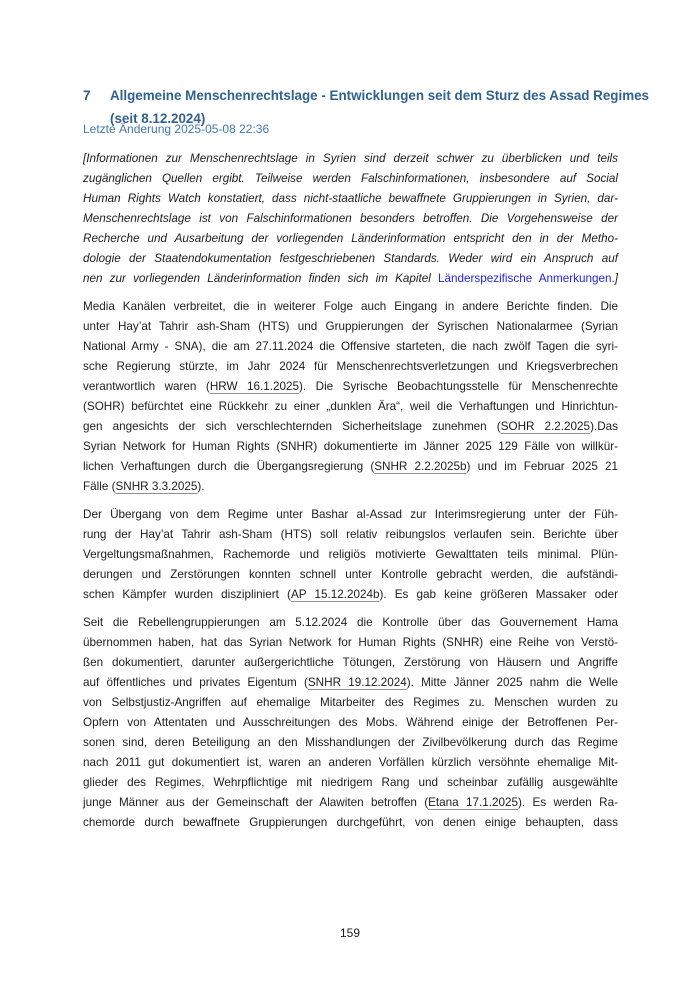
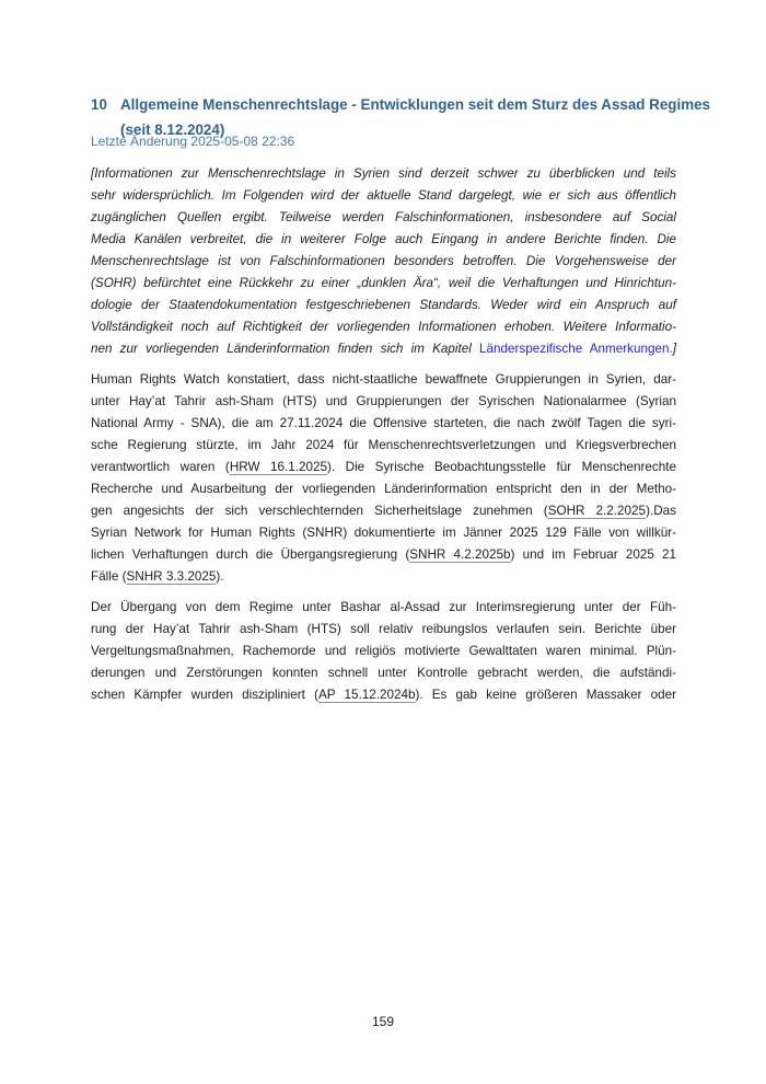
- 7
+ 10
  Allgemeine Menschenrechtslage - Entwicklungen seit dem Sturz des Assad Regimes
  (seit 8.12.2024)
  Letzte Änderung 2025-05-08 22:36
  [Informationen zur Menschenrechtslage in Syrien sind derzeit schwer zu überblicken und teils
+ sehr widersprüchlich. Im Folgenden wird der aktuelle Stand dargelegt, wie er sich aus öffentlich
  zugänglichen Quellen ergibt. Teilweise werden Falschinformationen, insbesondere auf Social
- Human Rights Watch konstatiert, dass nicht-staatliche bewaffnete Gruppierungen in Syrien, dar-
+ Media Kanälen verbreitet, die in weiterer Folge auch Eingang in andere Berichte finden. Die
  Menschenrechtslage ist von Falschinformationen besonders betroffen. Die Vorgehensweise der
- Recherche und Ausarbeitung der vorliegenden Länderinformation entspricht den in der Metho-
+ (SOHR) befürchtet eine Rückkehr zu einer „dunklen Ära“, weil die Verhaftungen und Hinrichtun-
  dologie der Staatendokumentation festgeschriebenen Standards. Weder wird ein Anspruch auf
+ Vollständigkeit noch auf Richtigkeit der vorliegenden Informationen erhoben. Weitere Informatio-
  nen zur vorliegenden Länderinformation finden sich im Kapitel Länderspezifische Anmerkungen.]
- Media Kanälen verbreitet, die in weiterer Folge auch Eingang in andere Berichte finden. Die
+ Human Rights Watch konstatiert, dass nicht-staatliche bewaffnete Gruppierungen in Syrien, dar-
  unter Hay’at Tahrir ash-Sham (HTS) und Gruppierungen der Syrischen Nationalarmee (Syrian
  National Army - SNA), die am 27.11.2024 die Offensive starteten, die nach zwölf Tagen die syri-
  sche Regierung stürzte, im Jahr 2024 für Menschenrechtsverletzungen und Kriegsverbrechen
  verantwortlich waren (HRW 16.1.2025). Die Syrische Beobachtungsstelle für Menschenrechte
- (SOHR) befürchtet eine Rückkehr zu einer „dunklen Ära“, weil die Verhaftungen und Hinrichtun-
+ Recherche und Ausarbeitung der vorliegenden Länderinformation entspricht den in der Metho-
  gen angesichts der sich verschlechternden Sicherheitslage zunehmen (SOHR 2.2.2025).Das
  Syrian Network for Human Rights (SNHR) dokumentierte im Jänner 2025 129 Fälle von willkür-
- lichen Verhaftungen durch die Übergangsregierung (SNHR 2.2.2025b) und im Februar 2025 21
+ lichen Verhaftungen durch die Übergangsregierung (SNHR 4.2.2025b) und im Februar 2025 21
  Fälle (SNHR 3.3.2025).
  Der Übergang von dem Regime unter Bashar al-Assad zur Interimsregierung unter der Füh-
  rung der Hay’at Tahrir ash-Sham (HTS) soll relativ reibungslos verlaufen sein. Berichte über
- Vergeltungsmaßnahmen, Rachemorde und religiös motivierte Gewalttaten teils minimal. Plün-
+ Vergeltungsmaßnahmen, Rachemorde und religiös motivierte Gewalttaten waren minimal. Plün-
  derungen und Zerstörungen konnten schnell unter Kontrolle gebracht werden, die aufständi-
  schen Kämpfer wurden diszipliniert (AP 15.12.2024b). Es gab keine größeren Massaker oder
- Seit die Rebellengruppierungen am 5.12.2024 die Kontrolle über das Gouvernement Hama
- übernommen haben, hat das Syrian Network for Human Rights (SNHR) eine Reihe von Verstö-
- ßen dokumentiert, darunter außergerichtliche Tötungen, Zerstörung von Häusern und Angriffe
- auf öffentliches und privates Eigentum (SNHR 19.12.2024). Mitte Jänner 2025 nahm die Welle
- von Selbstjustiz-Angriffen auf ehemalige Mitarbeiter des Regimes zu. Menschen wurden zu
- Opfern von Attentaten und Ausschreitungen des Mobs. Während einige der Betroffenen Per-
- sonen sind, deren Beteiligung an den Misshandlungen der Zivilbevölkerung durch das Regime
- nach 2011 gut dokumentiert ist, waren an anderen Vorfällen kürzlich versöhnte ehemalige Mit-
- glieder des Regimes, Wehrpflichtige mit niedrigem Rang und scheinbar zufällig ausgewählte
- junge Männer aus der Gemeinschaft der Alawiten betroffen (Etana 17.1.2025). Es werden Ra-
- chemorde durch bewaffnete Gruppierungen durchgeführt, von denen einige behaupten, dass
  159
